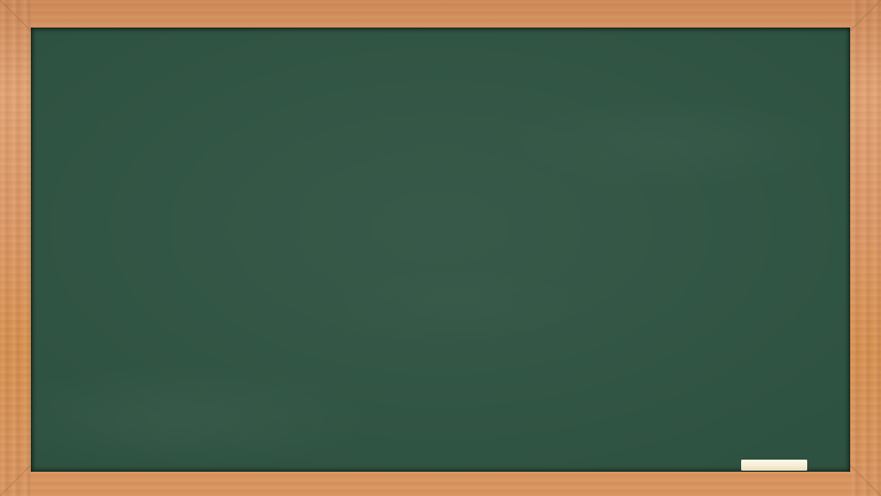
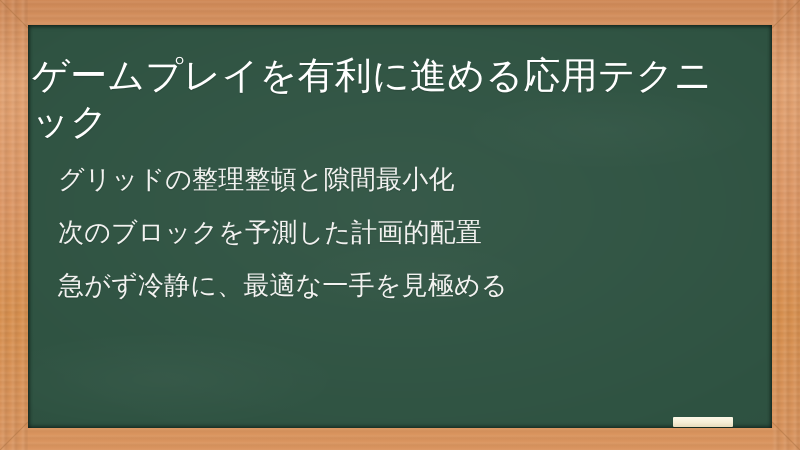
+ ゲームプレイを有利に進める応用テクニック
+ グリッドの整理整頓と隙間最小化
+ 次のブロックを予測した計画的配置
+ 急がず冷静に、最適な一手を見極める
